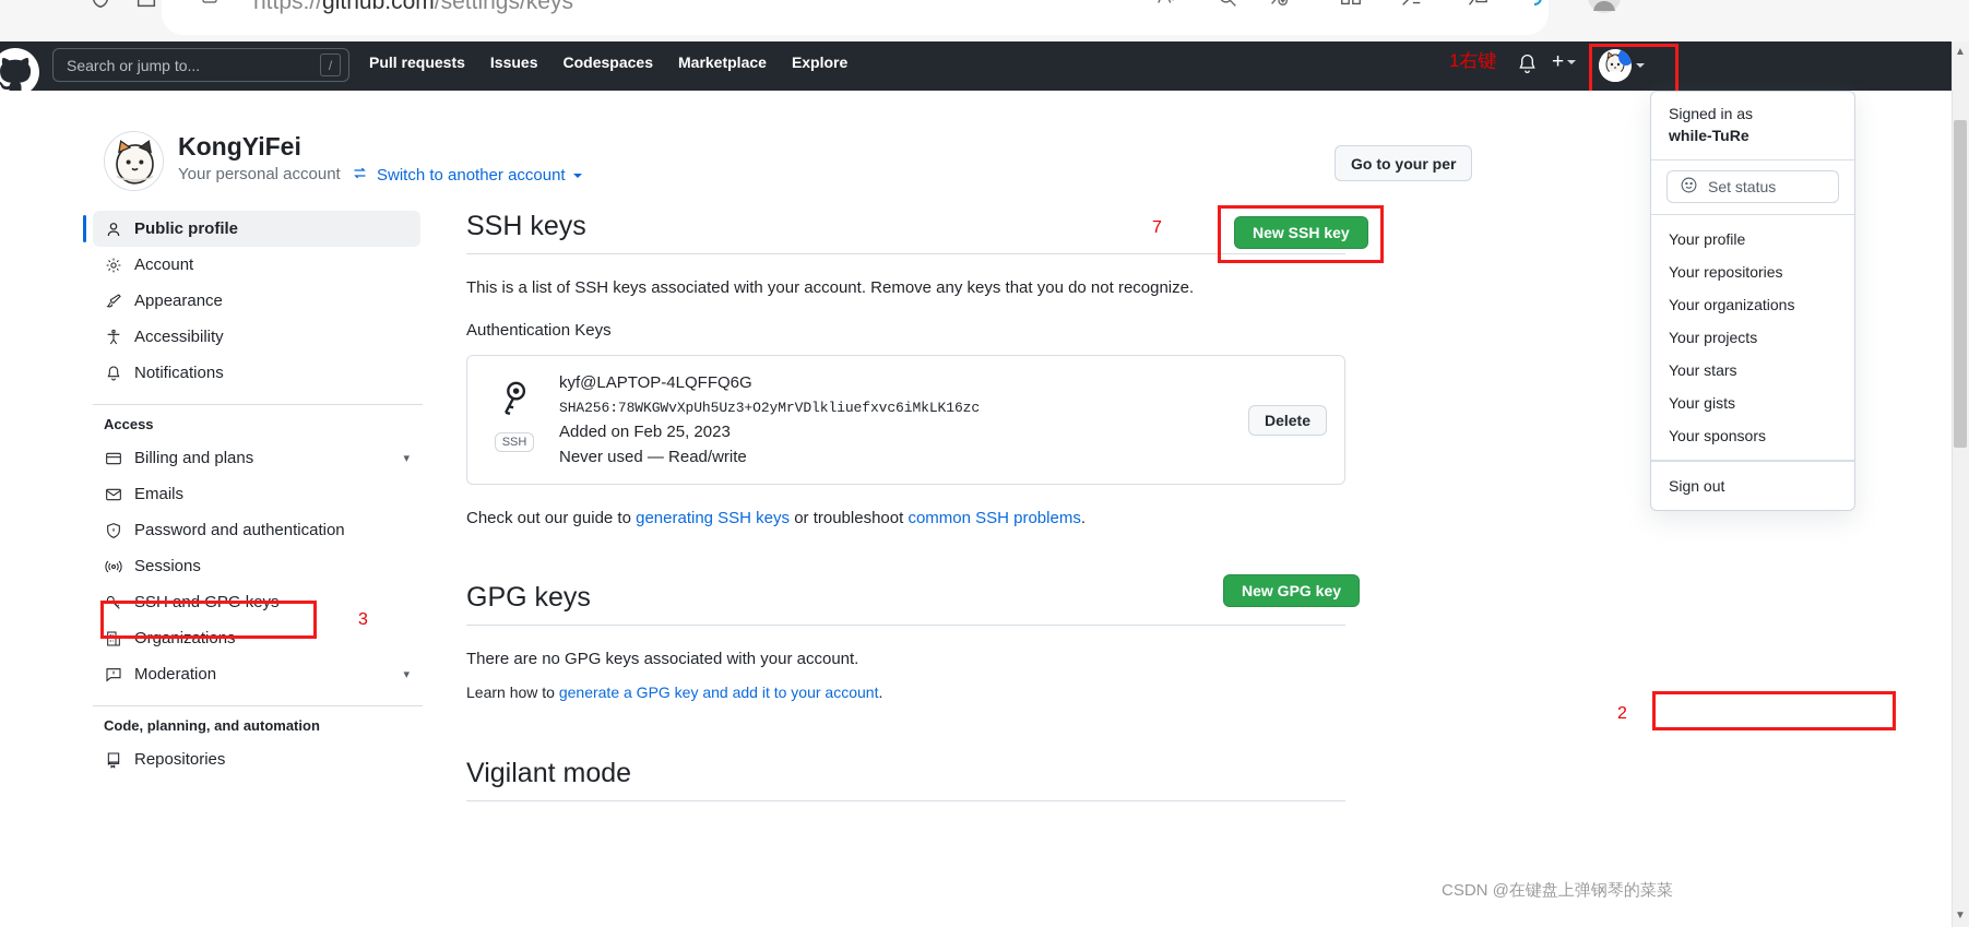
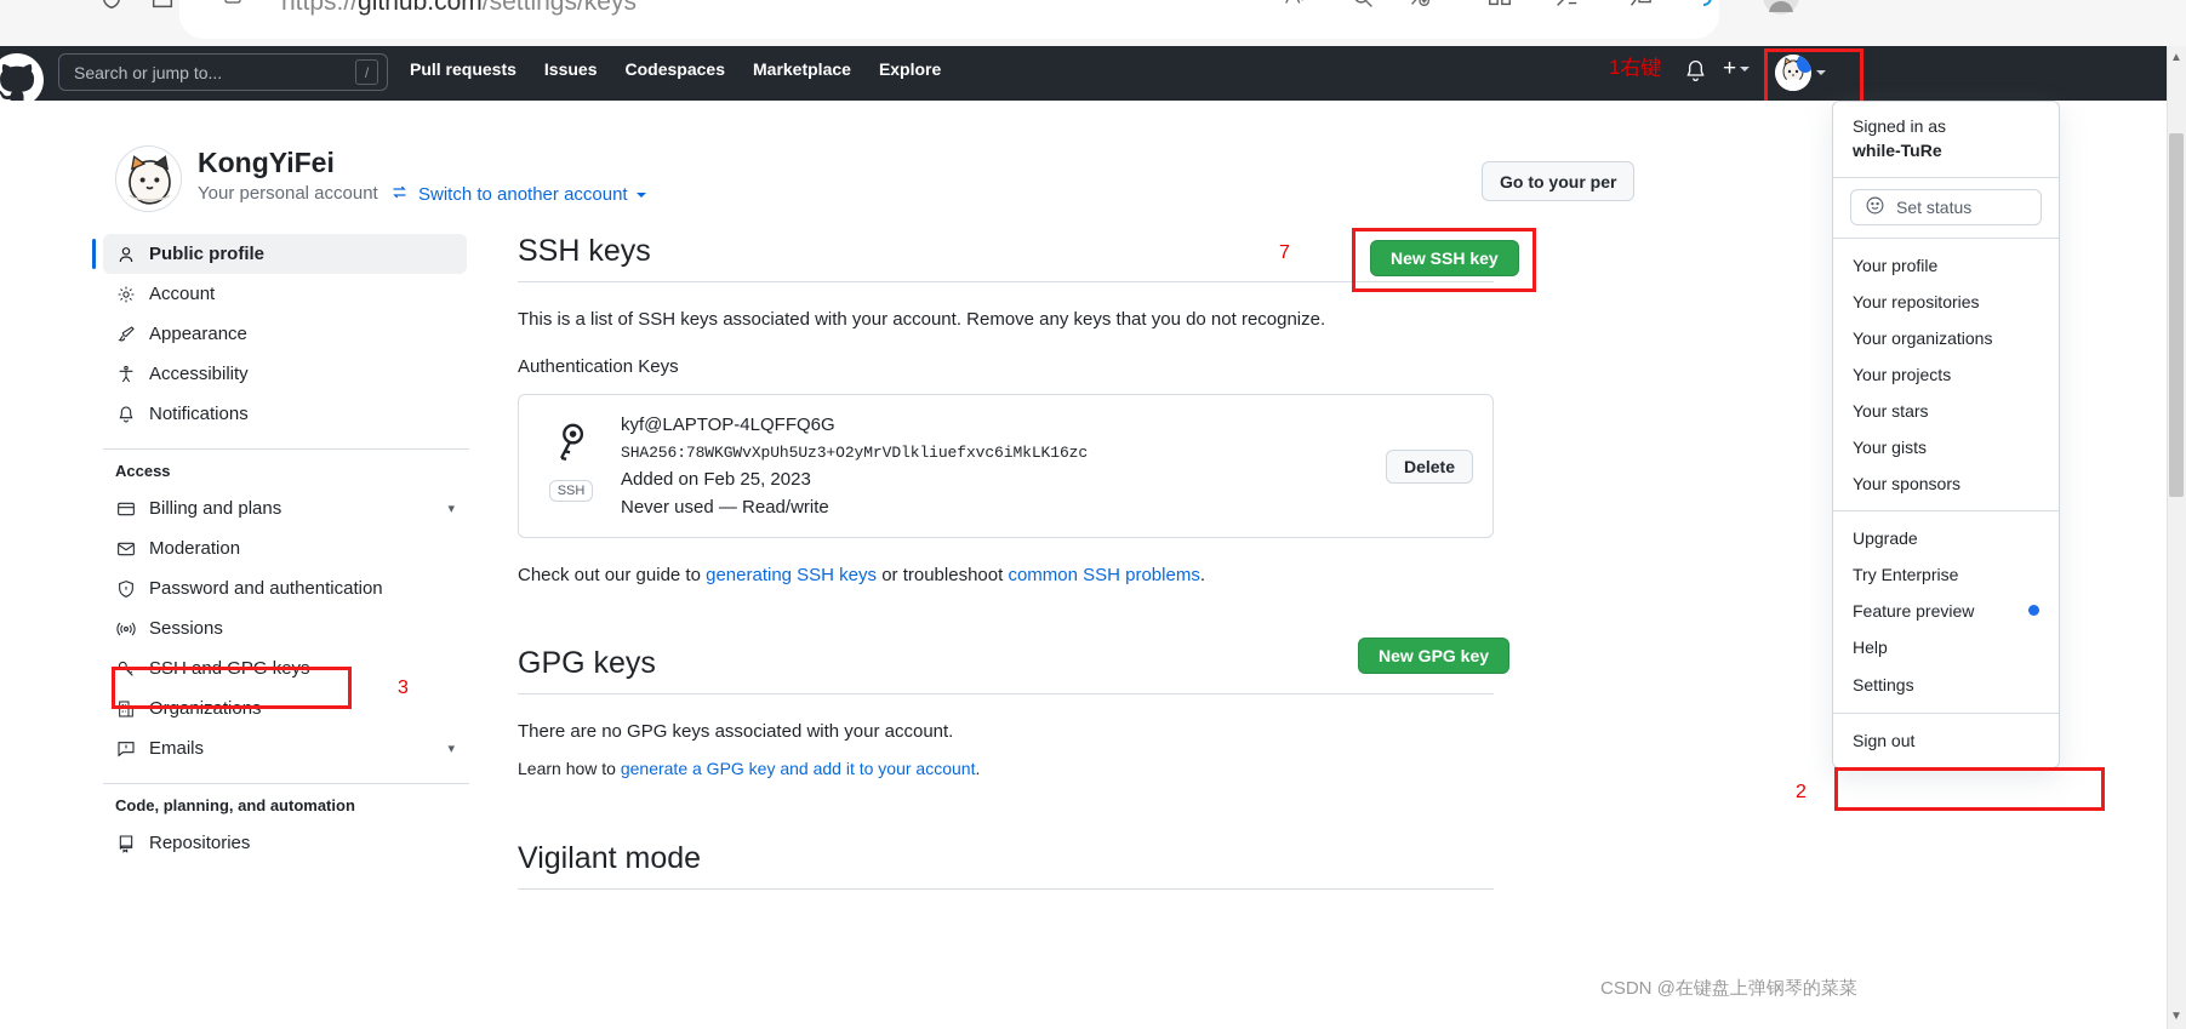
  https://github.com/settings/keys
  Search or jump to...
  /
  Pull requests
  Issues
  Codespaces
  Marketplace
  Explore
  1右键
  +
  KongYiFei
  Your personal account
  Switch to another account
  Go to your per
  Public profile
  Account
  Appearance
  Accessibility
  Notifications
  Access
  Billing and plans
  ▾
- Emails
+ Moderation
  Password and authentication
  Sessions
  SSH and GPG keys
  Organizations
- Moderation
+ Emails
  ▾
  Code, planning, and automation
  Repositories
  3
  SSH keys
  This is a list of SSH keys associated with your account. Remove any keys that you do not recognize.
  Authentication Keys
  SSH
  kyf@LAPTOP-4LQFFQ6G
  SHA256:78WKGWvXpUh5Uz3+O2yMrVDlkliuefxvc6iMkLK16zc
  Added on Feb 25, 2023
  Never used — Read/write
  Delete
  Check out our guide to generating SSH keys or troubleshoot common SSH problems.
  GPG keys
  There are no GPG keys associated with your account.
  Learn how to generate a GPG key and add it to your account.
  Vigilant mode
  New SSH key
  7
  New GPG key
  Signed in as
  while-TuRe
  Set status
  Your profile
  Your repositories
  Your organizations
  Your projects
  Your stars
  Your gists
  Your sponsors
+ Upgrade
+ Try Enterprise
+ Feature preview
+ Help
+ Settings
  Sign out
  2
  ▲
  ▼
  CSDN @在键盘上弹钢琴的菜菜
